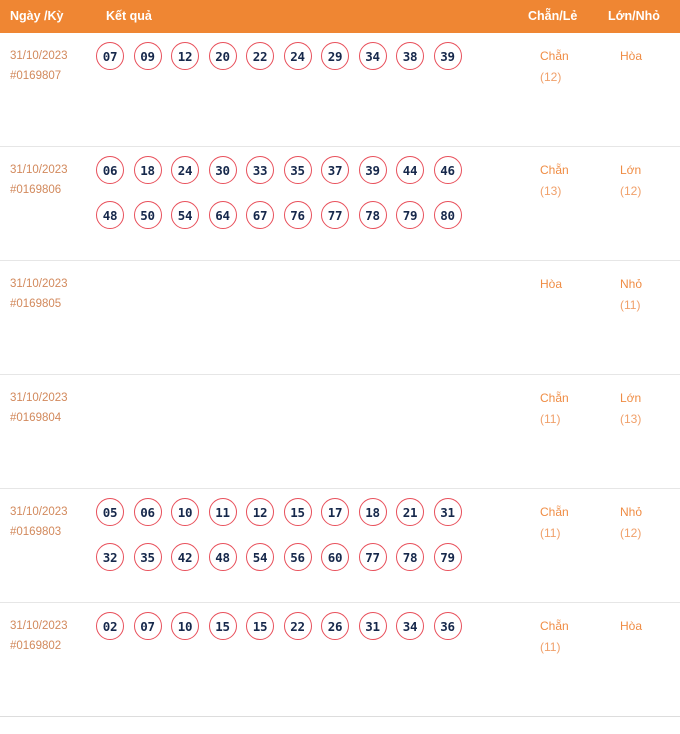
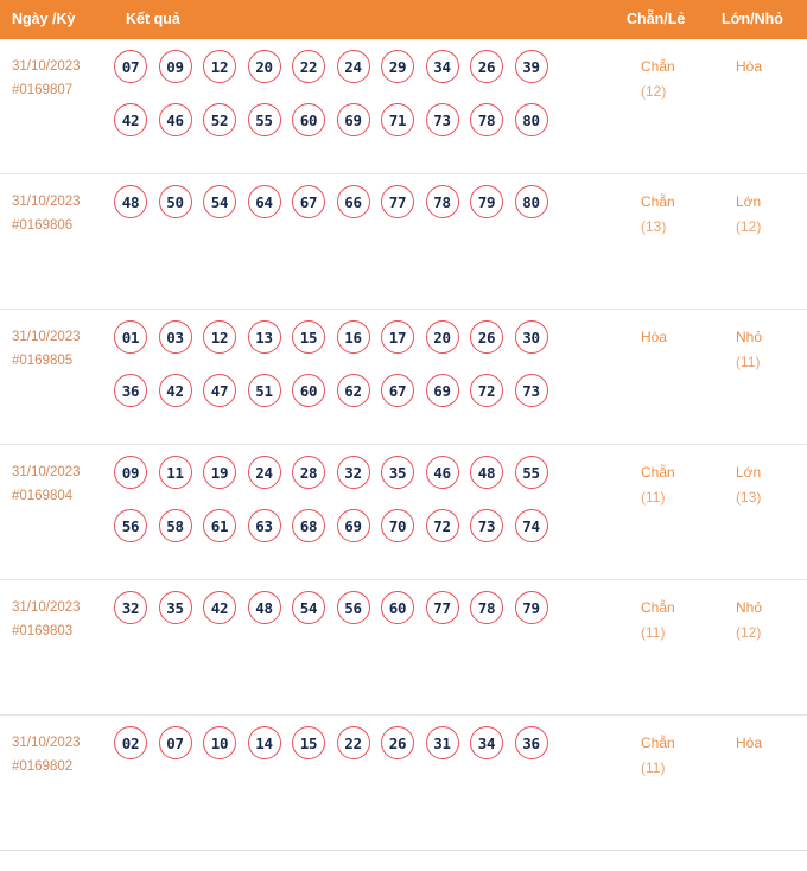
  Ngày /Kỳ
  Kết quả
  Chẵn/Lẻ
  Lớn/Nhỏ
  31/10/2023
  #0169807
- 07 09 12 20 22 24 29 34 38 39
+ 07 09 12 20 22 24 29 34 26 39
+ 42 46 52 55 60 69 71 73 78 80
  Chẵn
  (12)
  Hòa
  31/10/2023
  #0169806
- 06 18 24 30 33 35 37 39 44 46
- 48 50 54 64 67 76 77 78 79 80
+ 48 50 54 64 67 66 77 78 79 80
  Chẵn
  (13)
  Lớn
  (12)
  31/10/2023
  #0169805
+ 01 03 12 13 15 16 17 20 26 30
+ 36 42 47 51 60 62 67 69 72 73
  Hòa
  Nhỏ
  (11)
  31/10/2023
  #0169804
+ 09 11 19 24 28 32 35 46 48 55
+ 56 58 61 63 68 69 70 72 73 74
  Chẵn
  (11)
  Lớn
  (13)
  31/10/2023
  #0169803
- 05 06 10 11 12 15 17 18 21 31
  32 35 42 48 54 56 60 77 78 79
  Chẵn
  (11)
  Nhỏ
  (12)
  31/10/2023
  #0169802
- 02 07 10 15 15 22 26 31 34 36
+ 02 07 10 14 15 22 26 31 34 36
  Chẵn
  (11)
  Hòa
